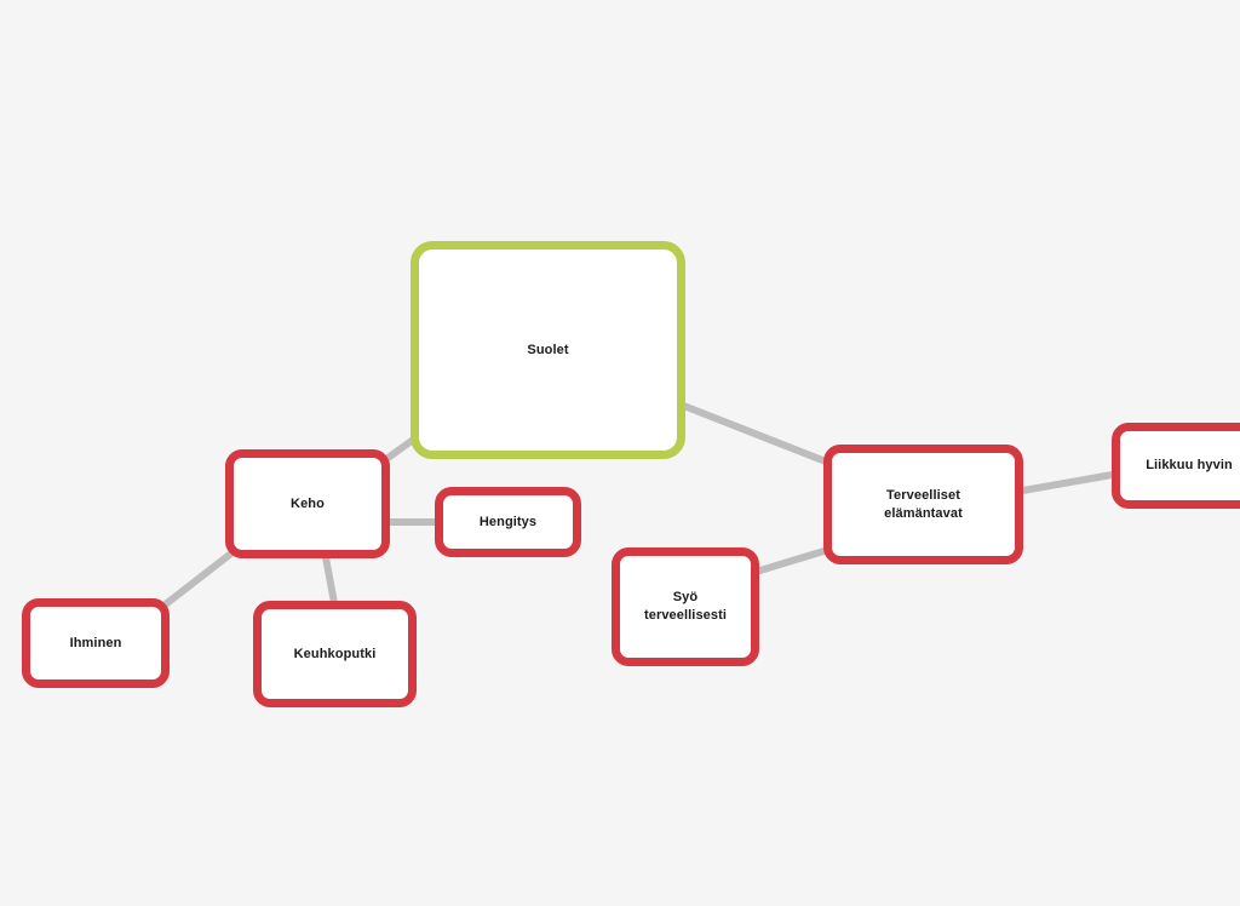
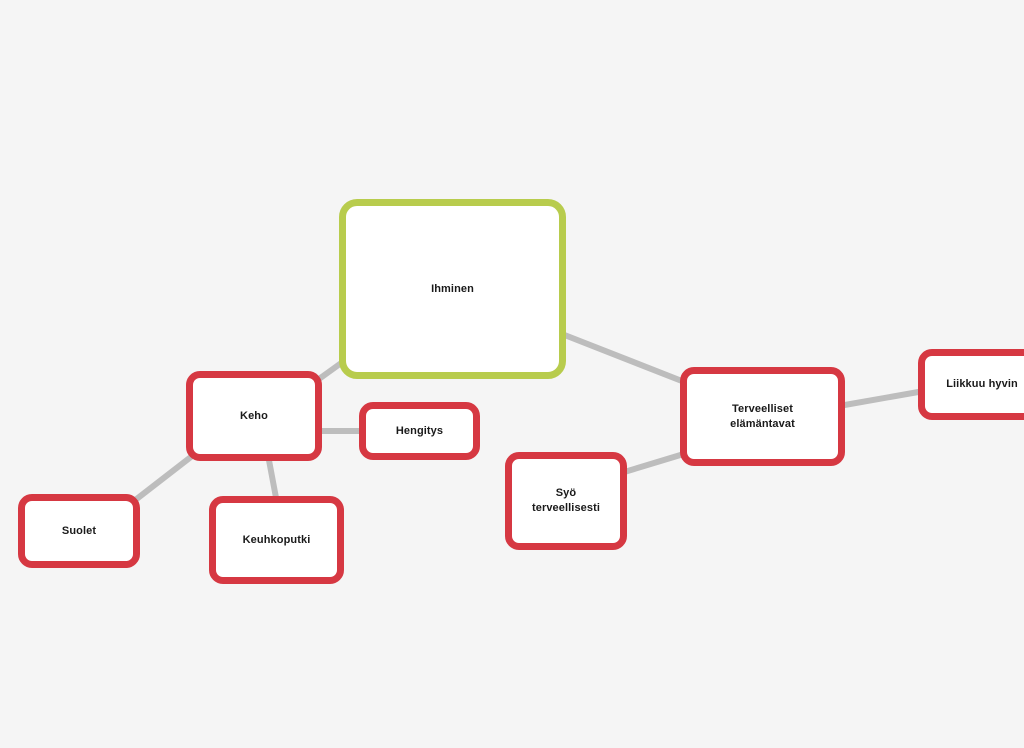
- Suolet
+ Ihminen
  Keho
  Hengitys
- Ihminen
+ Suolet
  Keuhkoputki
  Syö
  terveellisesti
  Terveelliset
  elämäntavat
  Liikkuu hyvin
